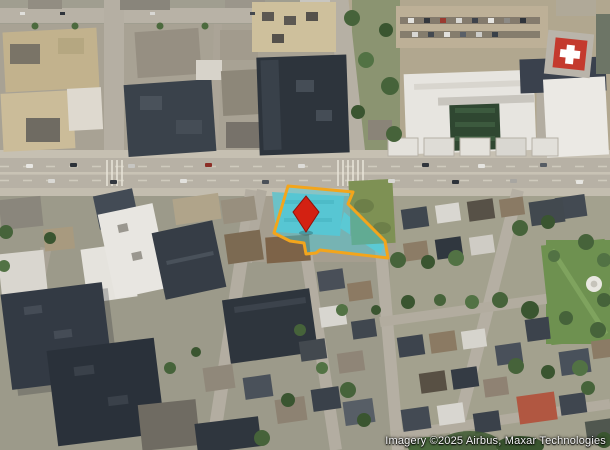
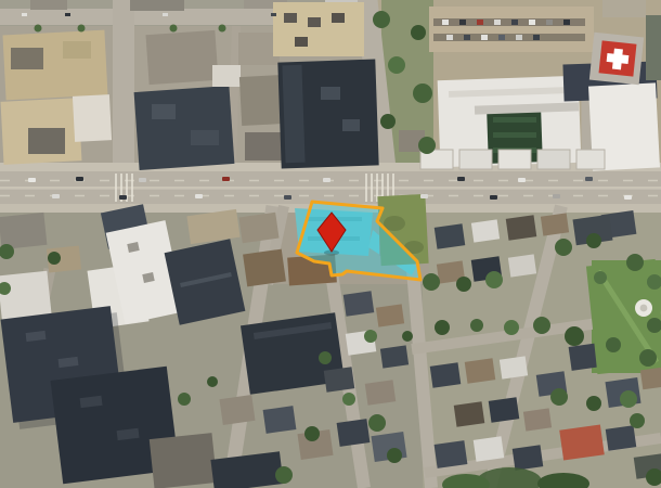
- Imagery ©2025 Airbus, Maxar Technologies
